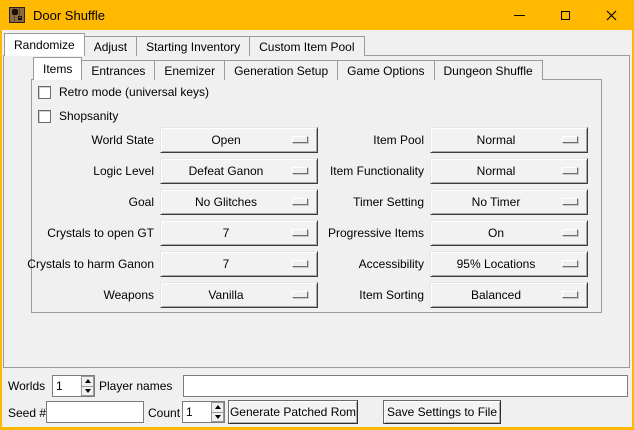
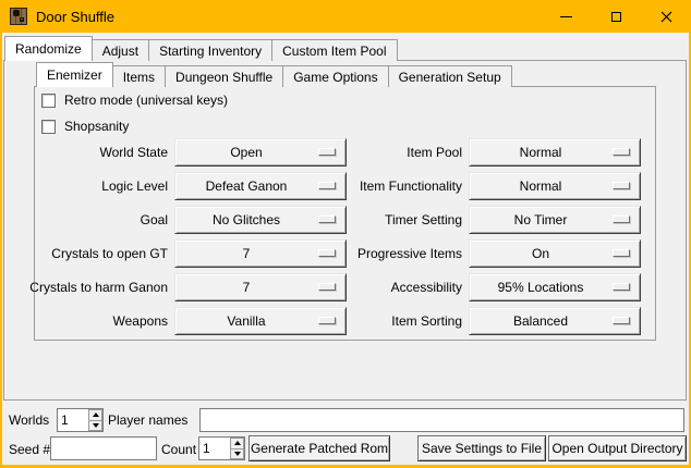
  Door Shuffle
  Randomize
  Adjust
  Starting Inventory
  Custom Item Pool
- Items
+ Enemizer
- Entrances
- Enemizer
+ Items
- Generation Setup
+ Dungeon Shuffle
  Game Options
- Dungeon Shuffle
+ Generation Setup
  Retro mode (universal keys)
  Shopsanity
  World State
  Open
  Logic Level
  Defeat Ganon
  Goal
  No Glitches
  Crystals to open GT
  7
  Crystals to harm Ganon
  7
  Weapons
  Vanilla
  Item Pool
  Normal
  Item Functionality
  Normal
  Timer Setting
  No Timer
  Progressive Items
  On
  Accessibility
  95% Locations
  Item Sorting
  Balanced
  Worlds
  1
  Player names
  Seed #
  Count
  1
  Generate Patched Rom
  Save Settings to File
+ Open Output Directory
